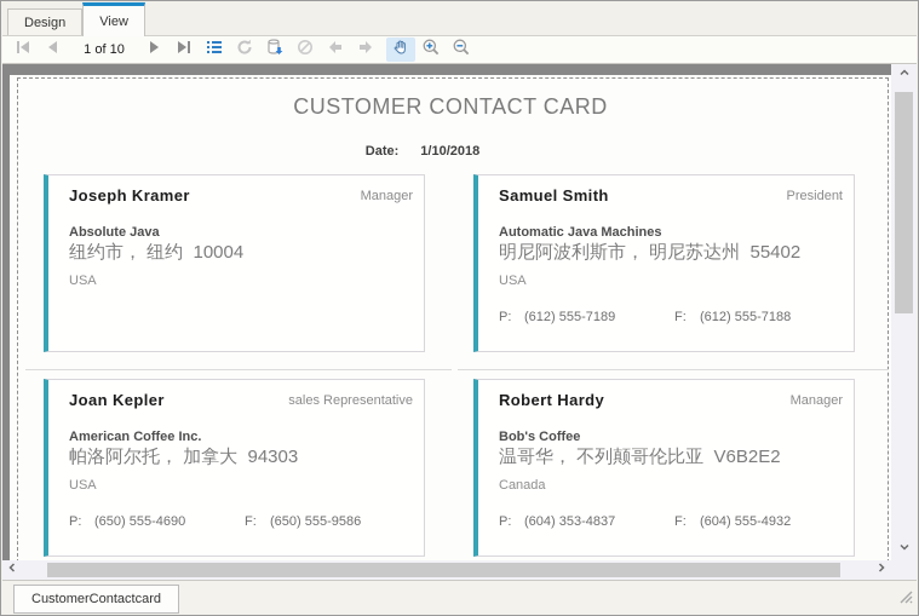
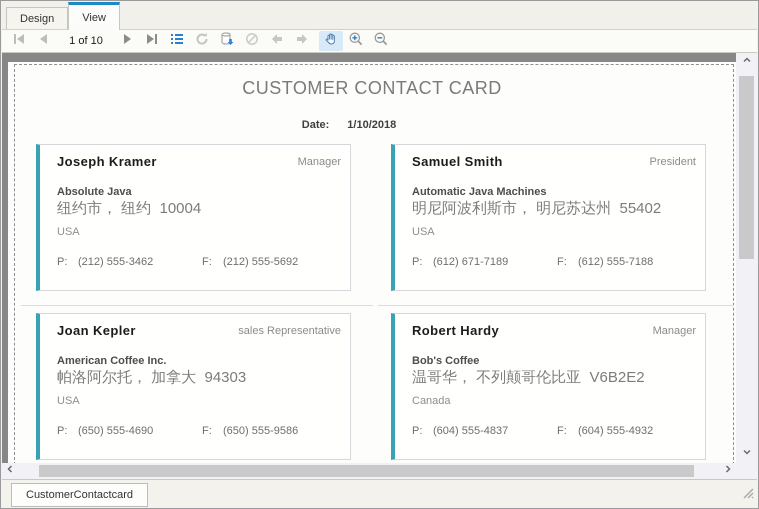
  Design
  View
  1 of 10
  CUSTOMER CONTACT CARD
  Date:
  1/10/2018
  Joseph Kramer
  Manager
  Absolute Java
  纽约市， 纽约 10004
  USA
+ P: (212) 555-3462 F: (212) 555-5692
  Samuel Smith
  President
  Automatic Java Machines
  明尼阿波利斯市， 明尼苏达州 55402
  USA
- P: (612) 555-7189 F: (612) 555-7188
+ P: (612) 671-7189 F: (612) 555-7188
  Joan Kepler
  sales Representative
  American Coffee Inc.
  帕洛阿尔托， 加拿大 94303
  USA
  P: (650) 555-4690 F: (650) 555-9586
  Robert Hardy
  Manager
  Bob's Coffee
  温哥华， 不列颠哥伦比亚 V6B2E2
  Canada
- P: (604) 353-4837 F: (604) 555-4932
+ P: (604) 555-4837 F: (604) 555-4932
  CustomerContactcard
